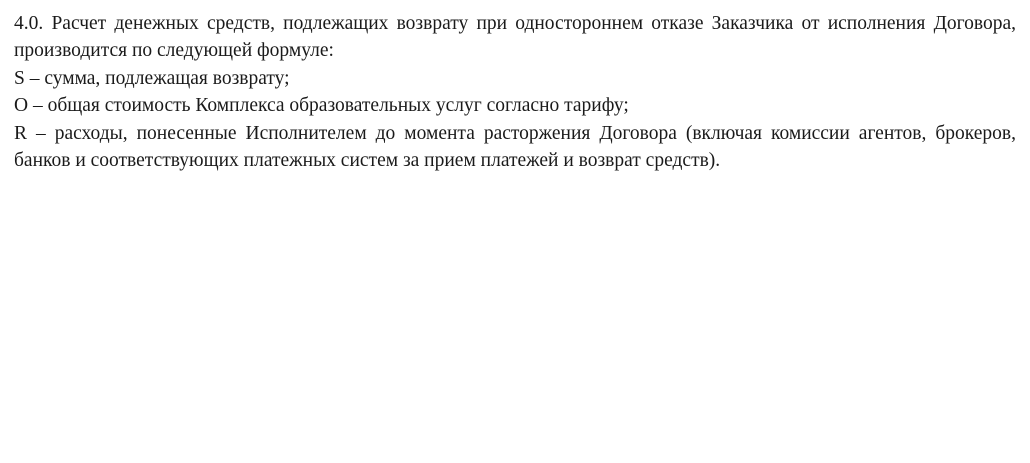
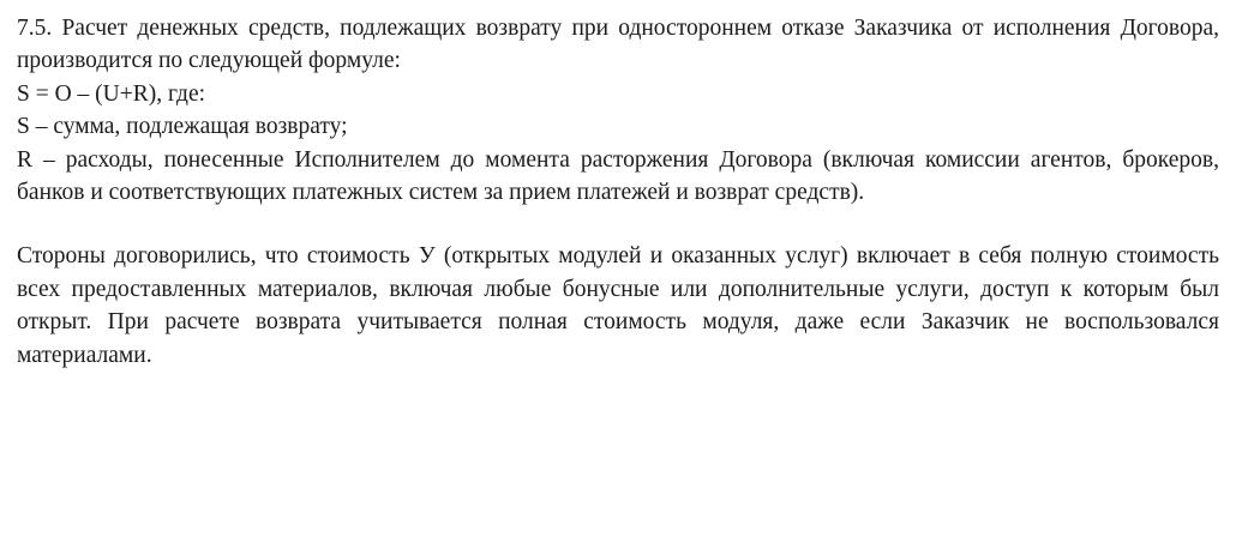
- 4.0. Расчет денежных средств, подлежащих возврату при одностороннем отказе Заказчика от исполнения Договора, производится по следующей формуле:
+ 7.5. Расчет денежных средств, подлежащих возврату при одностороннем отказе Заказчика от исполнения Договора, производится по следующей формуле:
+ S = O – (U+R), где:
  S – сумма, подлежащая возврату;
- O – общая стоимость Комплекса образовательных услуг согласно тарифу;
  R – расходы, понесенные Исполнителем до момента расторжения Договора (включая комиссии агентов, брокеров, банков и соответствующих платежных систем за прием платежей и возврат средств).
+ Стороны договорились, что стоимость У (открытых модулей и оказанных услуг) включает в себя полную стоимость всех предоставленных материалов, включая любые бонусные или дополнительные услуги, доступ к которым был открыт. При расчете возврата учитывается полная стоимость модуля, даже если Заказчик не воспользовался материалами.
